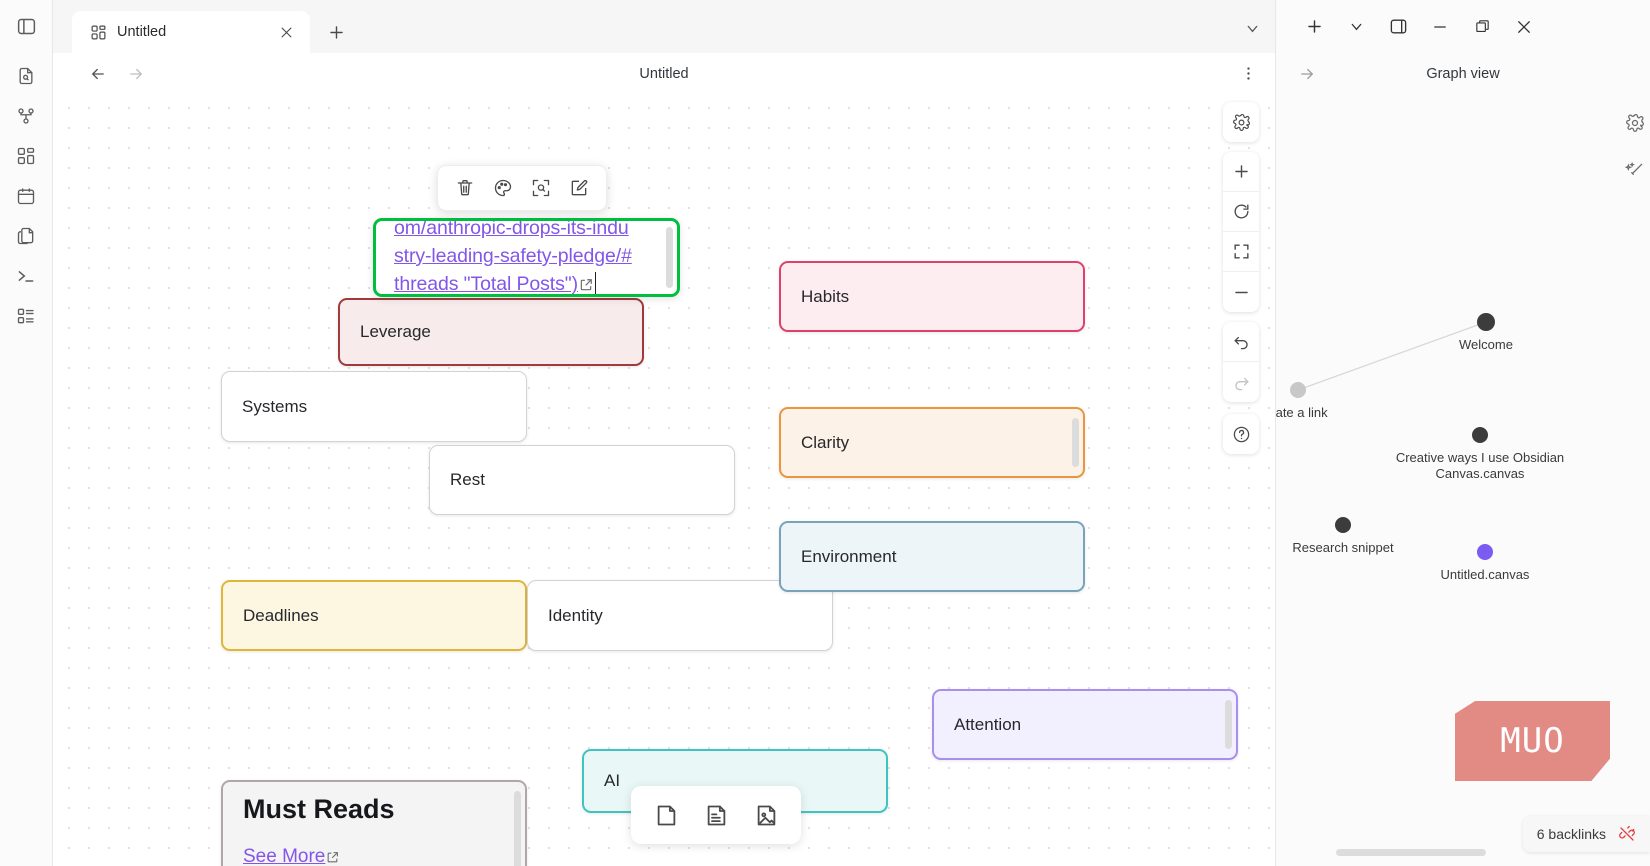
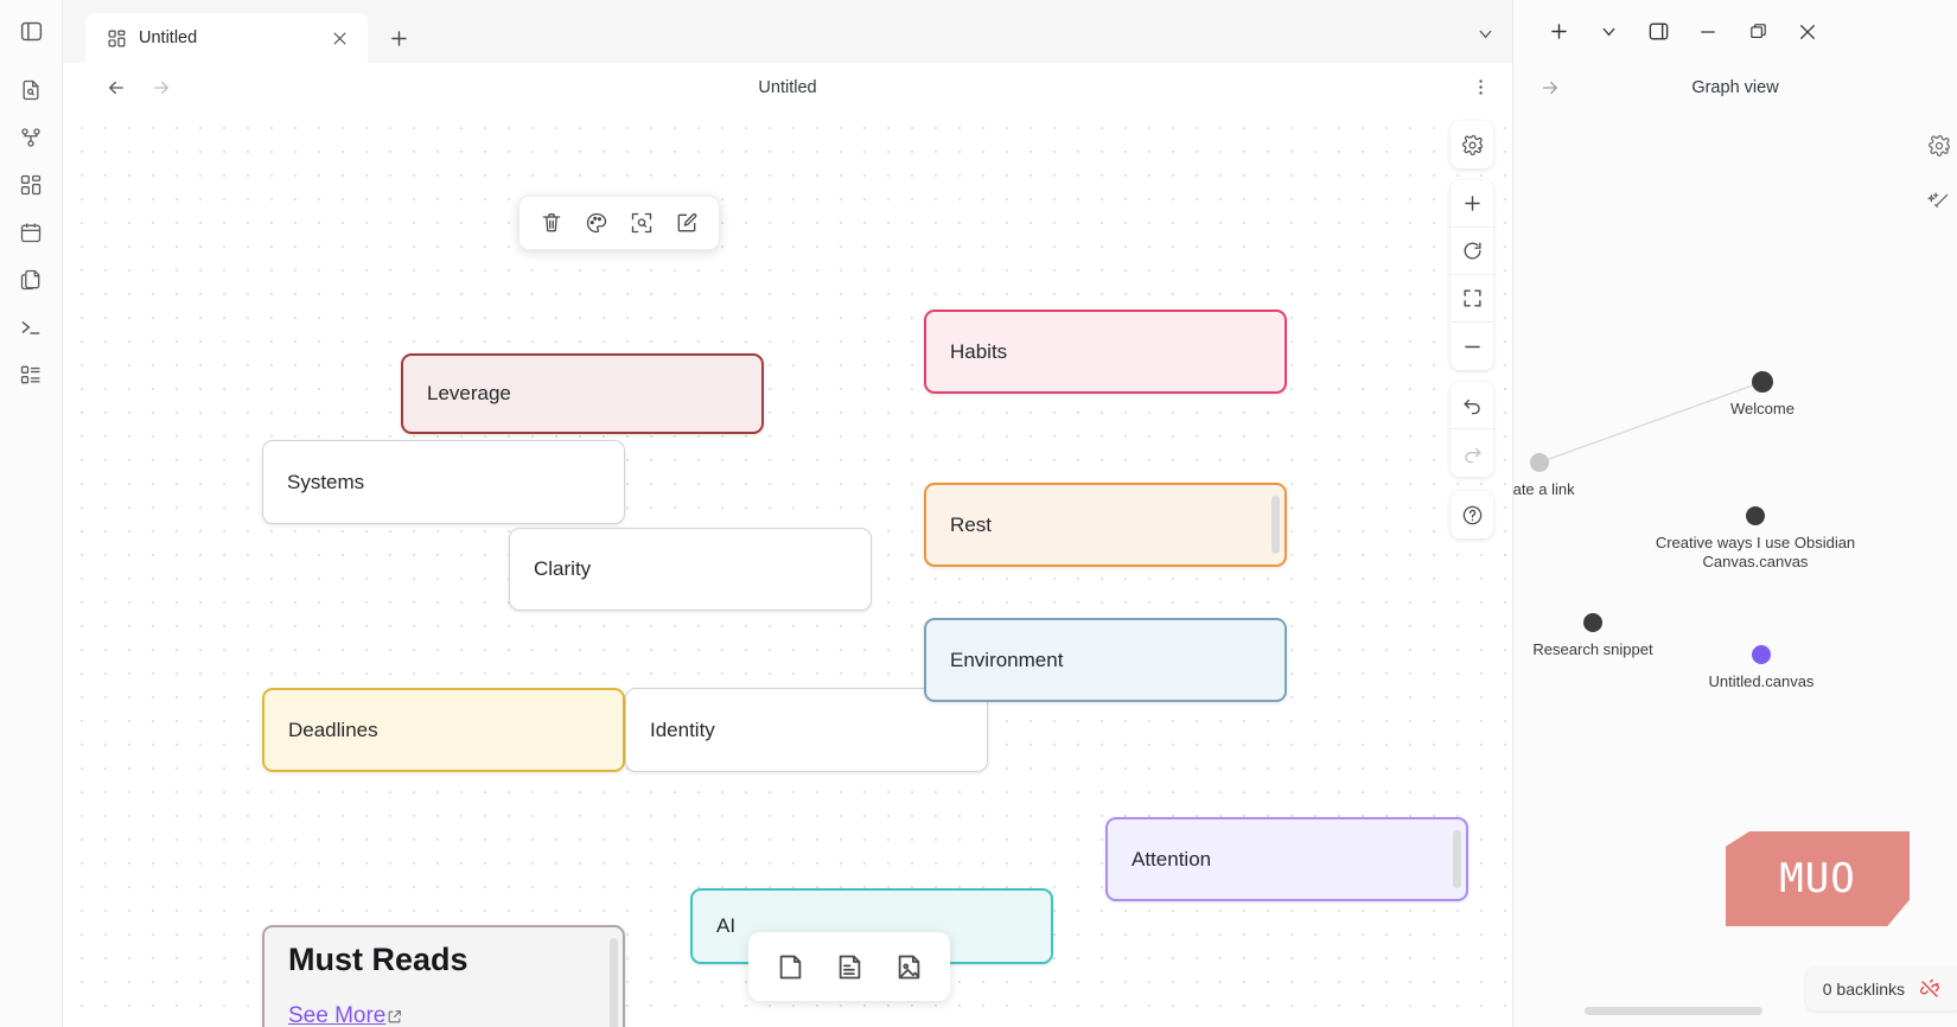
  Untitled
  Untitled
  Leverage
  Systems
- Rest
+ Clarity
  Deadlines
  Identity
  Habits
- Clarity
+ Rest
  Environment
  Attention
  AI
  Must Reads
  See More
- om/anthropic-drops-its-indu
- stry-leading-safety-pledge/#
- threads "Total Posts")
  Graph view
  Welcome
  ate a link
  Creative ways I use Obsidian
  Canvas.canvas
  Research snippet
  Untitled.canvas
  MUO
- 6 backlinks
+ 0 backlinks
